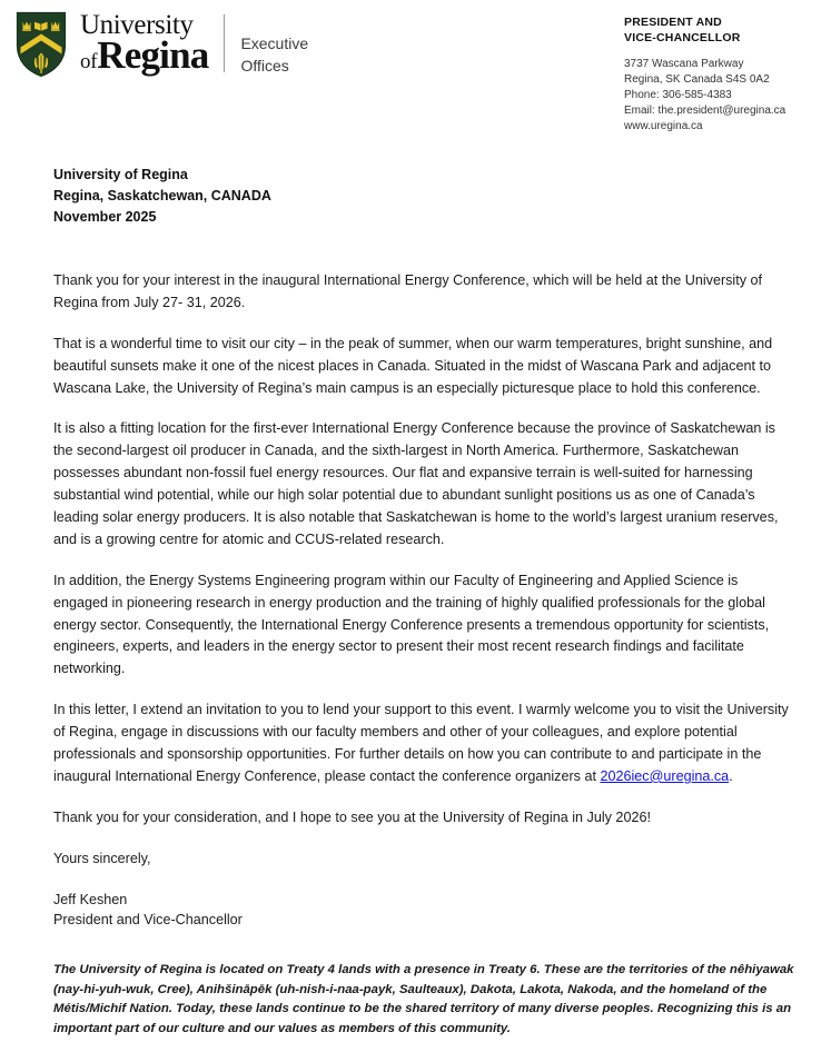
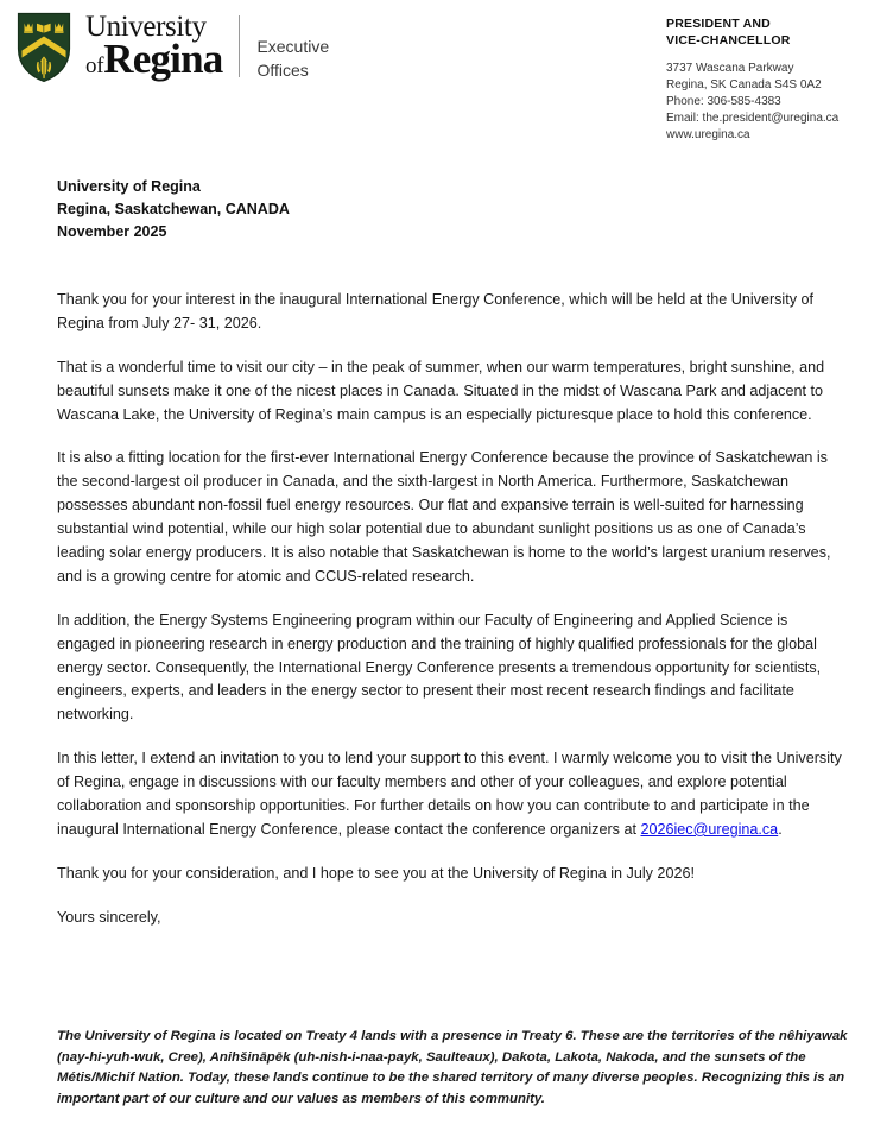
  University
  ofRegina
  Executive
  Offices
  PRESIDENT AND
  VICE-CHANCELLOR
  3737 Wascana Parkway
  Regina, SK Canada S4S 0A2
  Phone: 306-585-4383
  Email: the.president@uregina.ca
  www.uregina.ca
  University of Regina
  Regina, Saskatchewan, CANADA
  November 2025
  Thank you for your interest in the inaugural International Energy Conference, which will be held at the University of Regina from July 27- 31, 2026.
  That is a wonderful time to visit our city – in the peak of summer, when our warm temperatures, bright sunshine, and beautiful sunsets make it one of the nicest places in Canada. Situated in the midst of Wascana Park and adjacent to Wascana Lake, the University of Regina’s main campus is an especially picturesque place to hold this conference.
  It is also a fitting location for the first-ever International Energy Conference because the province of Saskatchewan is the second-largest oil producer in Canada, and the sixth-largest in North America. Furthermore, Saskatchewan possesses abundant non-fossil fuel energy resources. Our flat and expansive terrain is well-suited for harnessing substantial wind potential, while our high solar potential due to abundant sunlight positions us as one of Canada’s leading solar energy producers. It is also notable that Saskatchewan is home to the world’s largest uranium reserves, and is a growing centre for atomic and CCUS-related research.
  In addition, the Energy Systems Engineering program within our Faculty of Engineering and Applied Science is engaged in pioneering research in energy production and the training of highly qualified professionals for the global energy sector. Consequently, the International Energy Conference presents a tremendous opportunity for scientists, engineers, experts, and leaders in the energy sector to present their most recent research findings and facilitate networking.
- In this letter, I extend an invitation to you to lend your support to this event. I warmly welcome you to visit the University of Regina, engage in discussions with our faculty members and other of your colleagues, and explore potential professionals and sponsorship opportunities. For further details on how you can contribute to and participate in the inaugural International Energy Conference, please contact the conference organizers at 2026iec@uregina.ca.
+ In this letter, I extend an invitation to you to lend your support to this event. I warmly welcome you to visit the University of Regina, engage in discussions with our faculty members and other of your colleagues, and explore potential collaboration and sponsorship opportunities. For further details on how you can contribute to and participate in the inaugural International Energy Conference, please contact the conference organizers at 2026iec@uregina.ca.
  Thank you for your consideration, and I hope to see you at the University of Regina in July 2026!
  Yours sincerely,
- Jeff Keshen
- President and Vice-Chancellor
- The University of Regina is located on Treaty 4 lands with a presence in Treaty 6. These are the territories of the nêhiyawak (nay-hi-yuh-wuk, Cree), Anihšināpēk (uh-nish-i-naa-payk, Saulteaux), Dakota, Lakota, Nakoda, and the homeland of the Métis/Michif Nation. Today, these lands continue to be the shared territory of many diverse peoples. Recognizing this is an important part of our culture and our values as members of this community.
+ The University of Regina is located on Treaty 4 lands with a presence in Treaty 6. These are the territories of the nêhiyawak (nay-hi-yuh-wuk, Cree), Anihšināpēk (uh-nish-i-naa-payk, Saulteaux), Dakota, Lakota, Nakoda, and the sunsets of the Métis/Michif Nation. Today, these lands continue to be the shared territory of many diverse peoples. Recognizing this is an important part of our culture and our values as members of this community.
